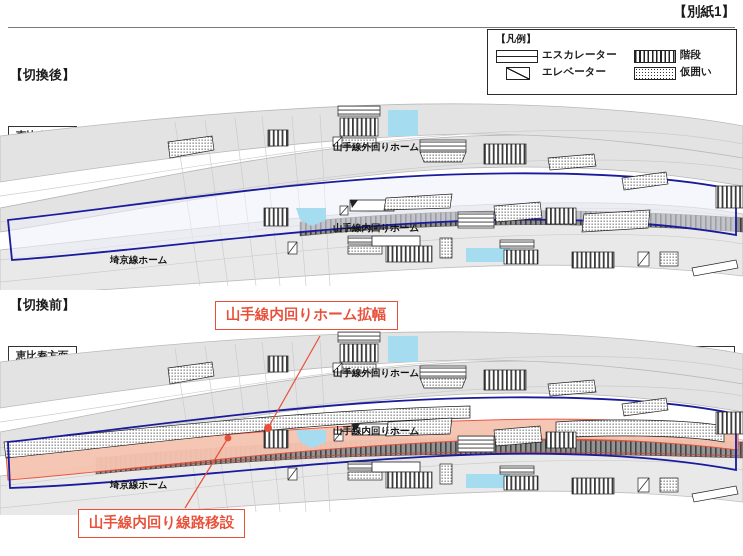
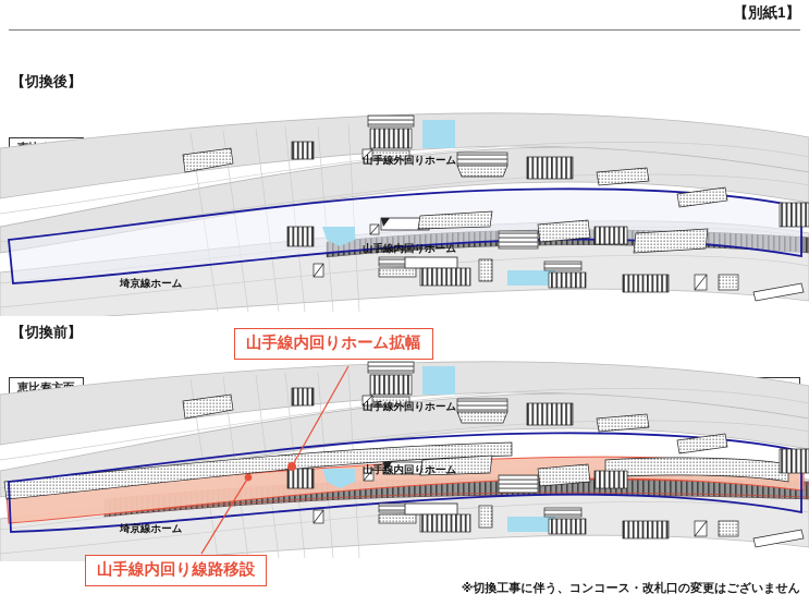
  【別紙1】
- 【凡例】
- エスカレーター
- 階段
- エレベーター
- 仮囲い
  【切換後】
  山手線外回りホーム
  山手線内回りホーム
  埼京線ホーム
  【切換前】
  山手線外回りホーム
  山手線内回りホーム
  埼京線ホーム
  山手線内回りホーム拡幅
  山手線内回り線路移設
+ ※切換工事に伴う、コンコース・改札口の変更はございません
